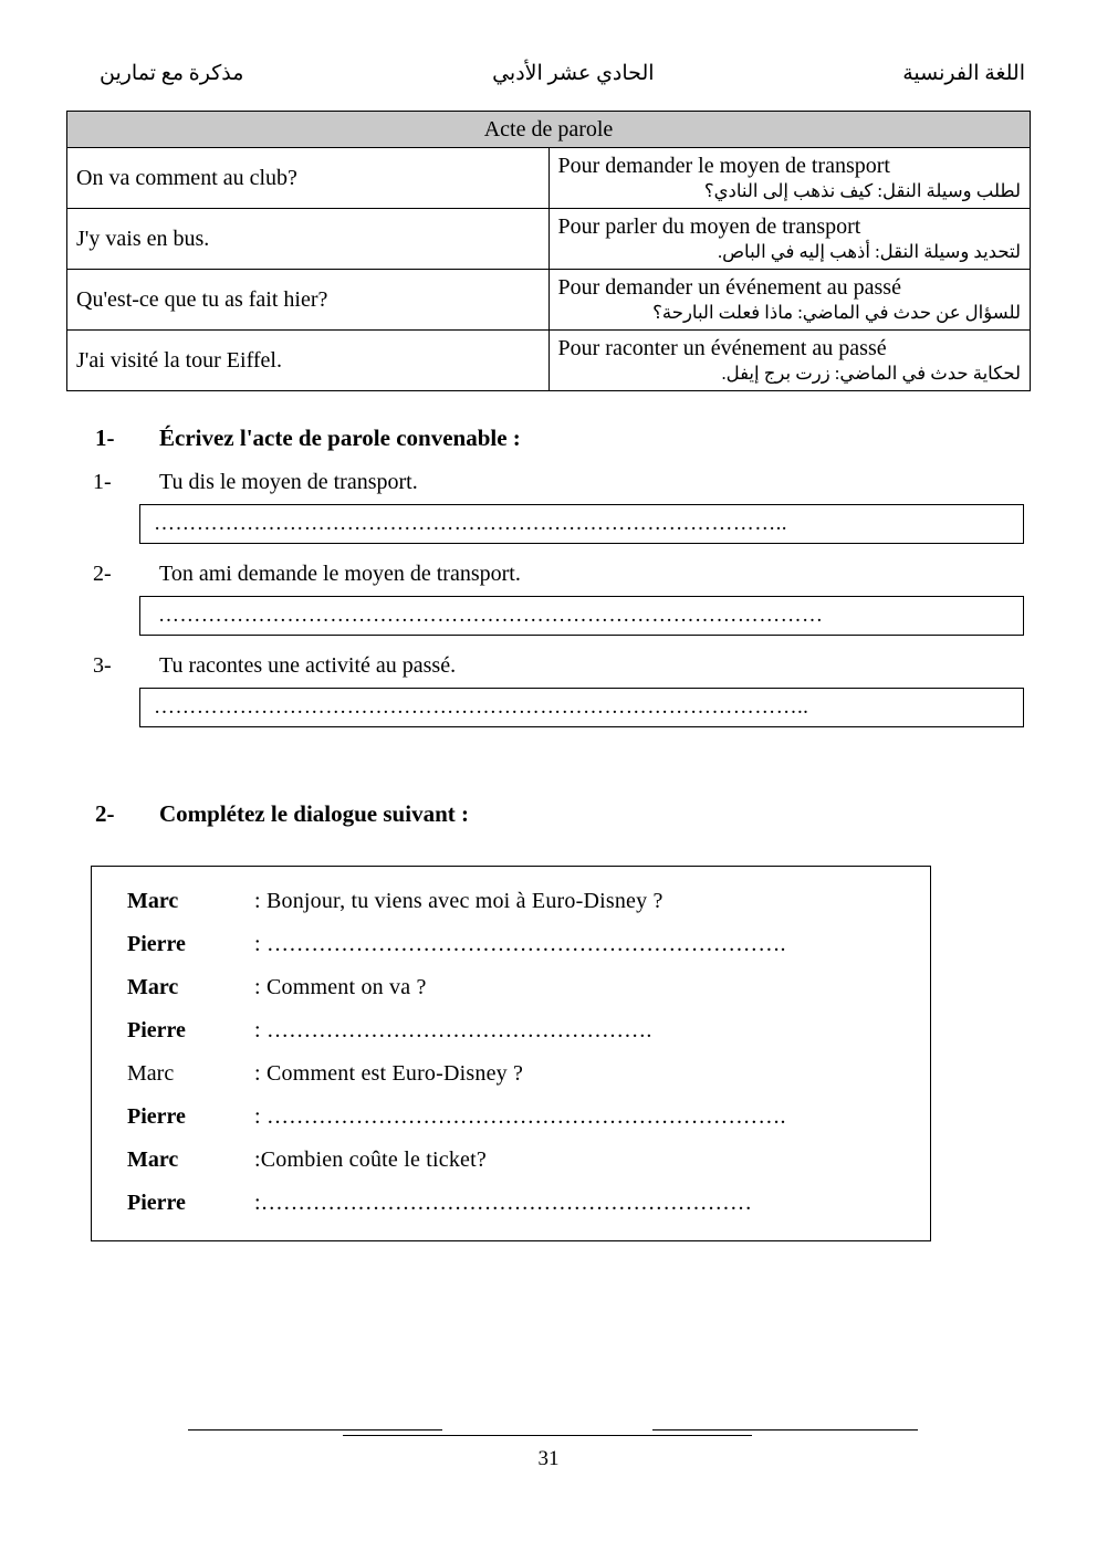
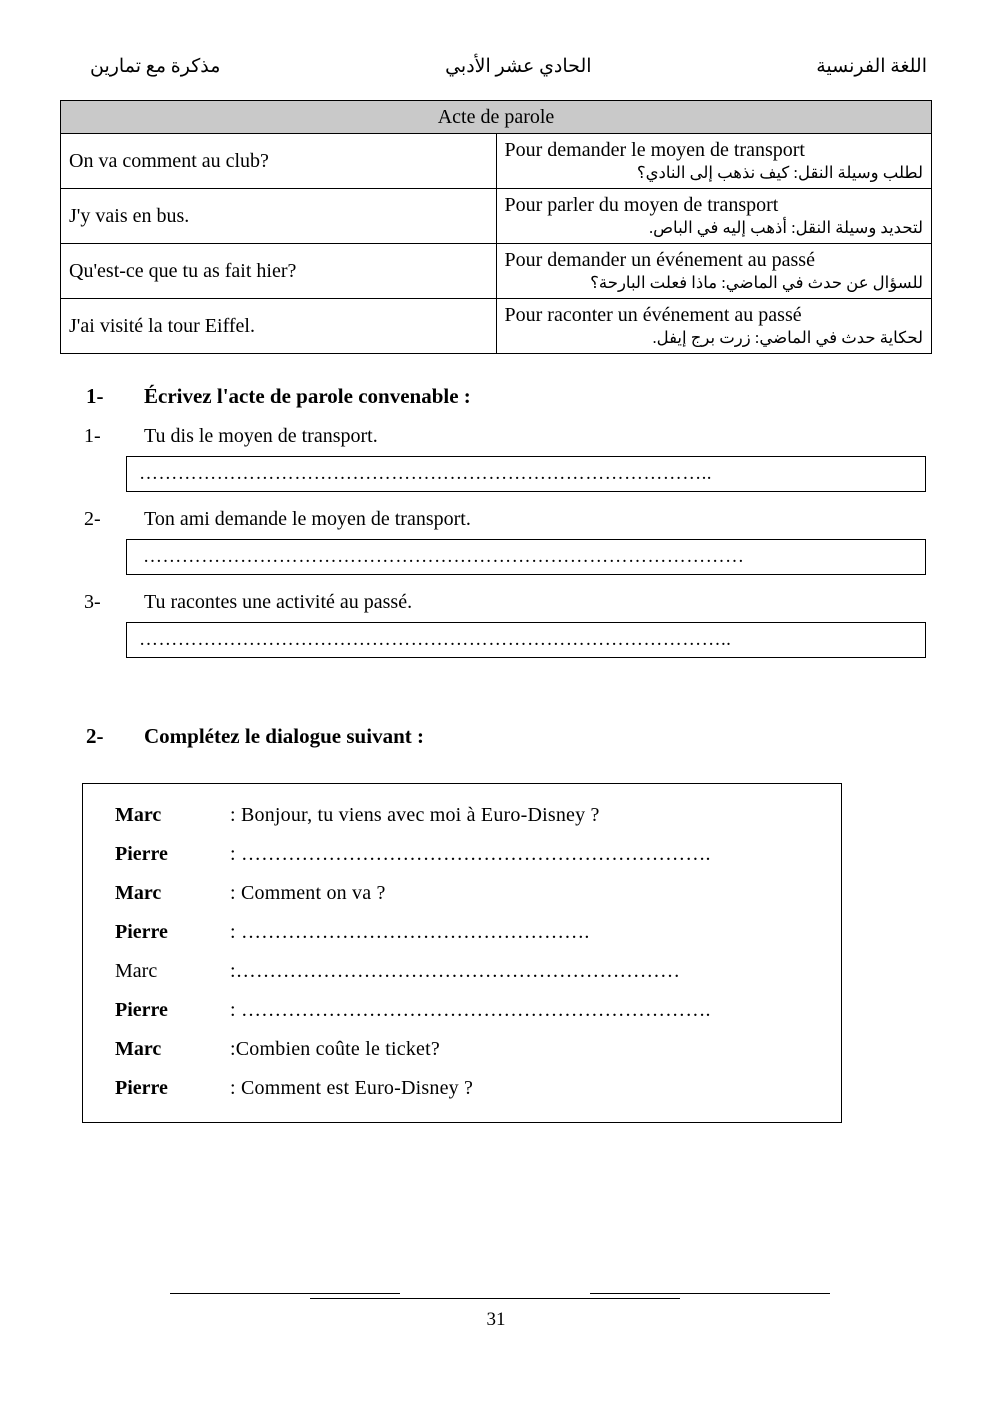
  مذكرة مع تمارين
  الحادي عشر الأدبي
  اللغة الفرنسية
  Acte de parole
  On va comment au club?	Pour demander le moyen de transport لطلب وسيلة النقل: كيف نذهب إلى النادي؟
  J'y vais en bus.	Pour parler du moyen de transport لتحديد وسيلة النقل: أذهب إليه في الباص.
  Qu'est-ce que tu as fait hier?	Pour demander un événement au passé للسؤال عن حدث في الماضي: ماذا فعلت البارحة؟
  J'ai visité la tour Eiffel.	Pour raconter un événement au passé لحكاية حدث في الماضي: زرت برج إيفل.
  1-
  Écrivez l'acte de parole convenable :
  1-
  Tu dis le moyen de transport.
  ……………………………………………………………………………..
  2-
  Ton ami demande le moyen de transport.
  …………………………………………………………………………………
  3-
  Tu racontes une activité au passé.
  ………………………………………………………………………………..
  2-
  Complétez le dialogue suivant :
  Marc
  : Bonjour, tu viens avec moi à Euro-Disney ?
  Pierre
  : …………………………………………………………….
  Marc
  : Comment on va ?
  Pierre
  : …………………………………………….
  Marc
- : Comment est Euro-Disney ?
+ :…………………………………………………………
  Pierre
  : …………………………………………………………….
  Marc
  :Combien coûte le ticket?
  Pierre
- :…………………………………………………………
+ : Comment est Euro-Disney ?
  31
